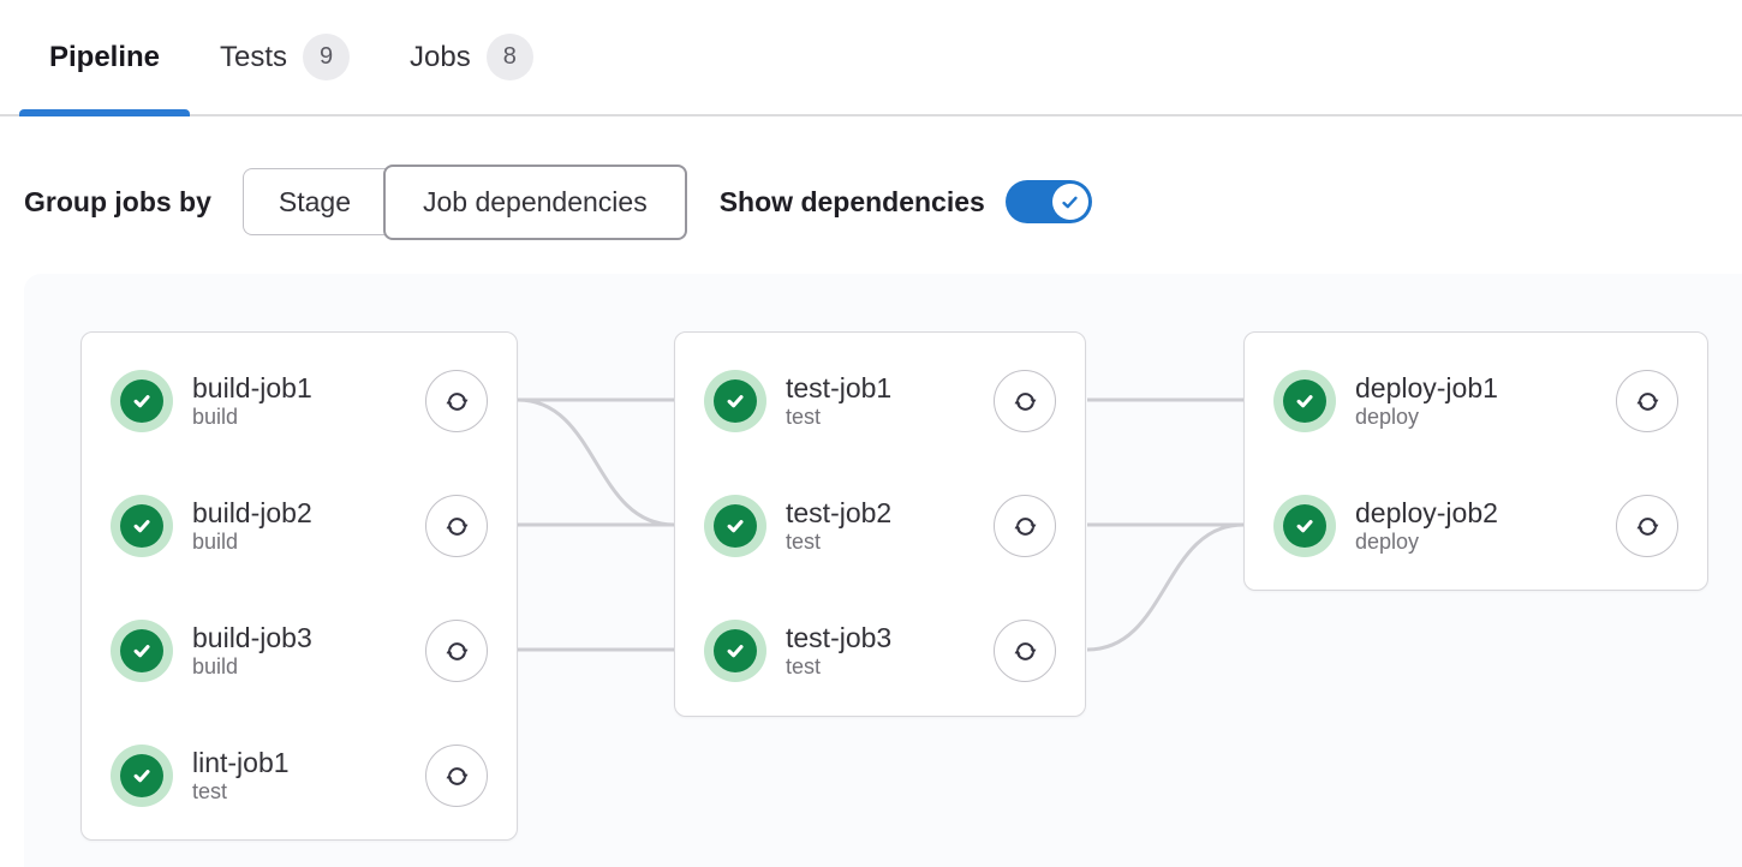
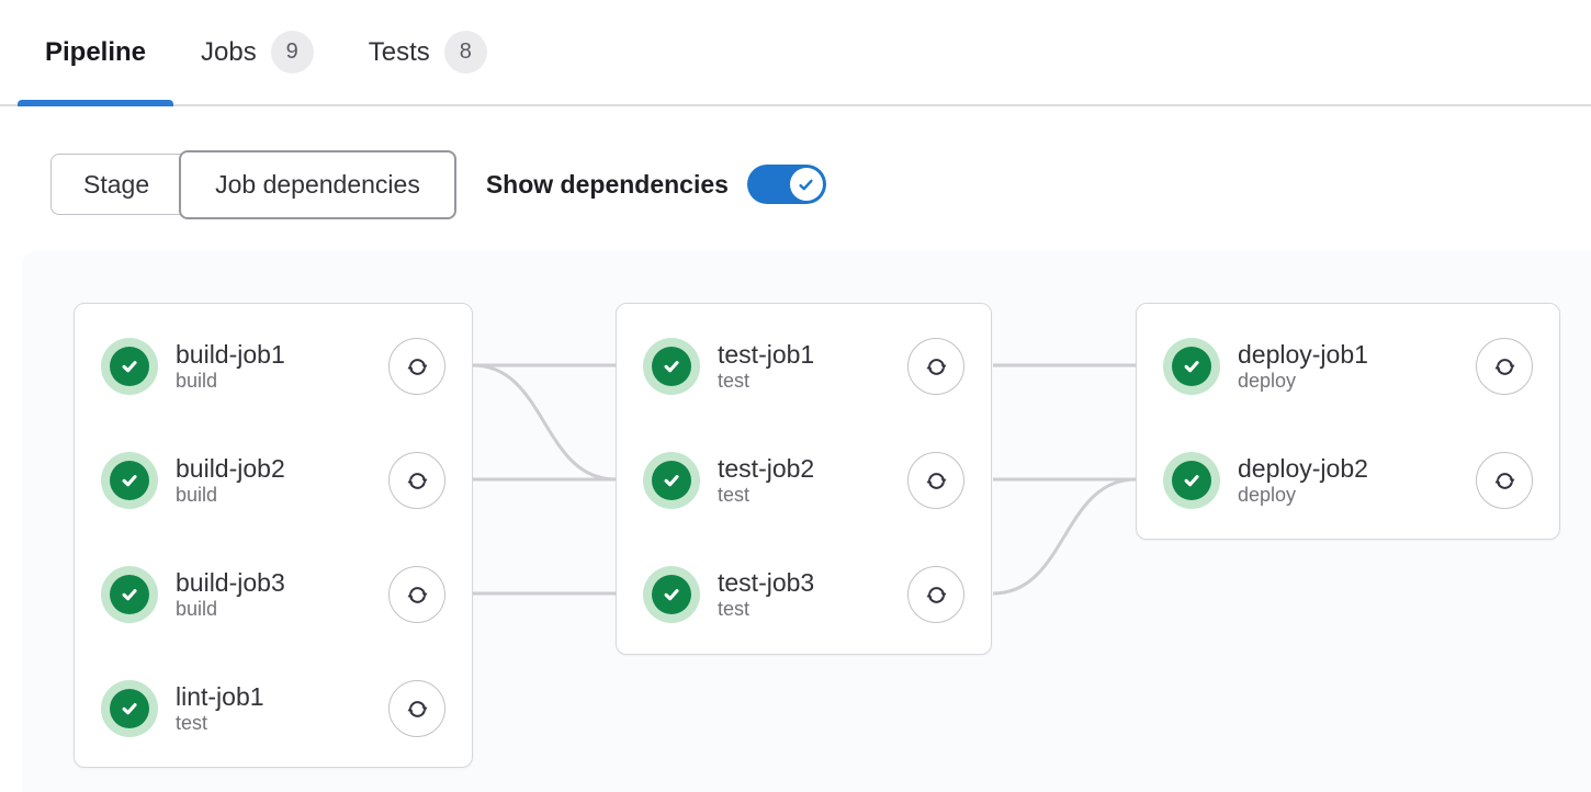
  Pipeline
- Tests
+ Jobs
  9
- Jobs
+ Tests
  8
- Group jobs by
  Stage
  Job dependencies
  Show dependencies
  build-job1
  build
  build-job2
  build
  build-job3
  build
  lint-job1
  test
  test-job1
  test
  test-job2
  test
  test-job3
  test
  deploy-job1
  deploy
  deploy-job2
  deploy
